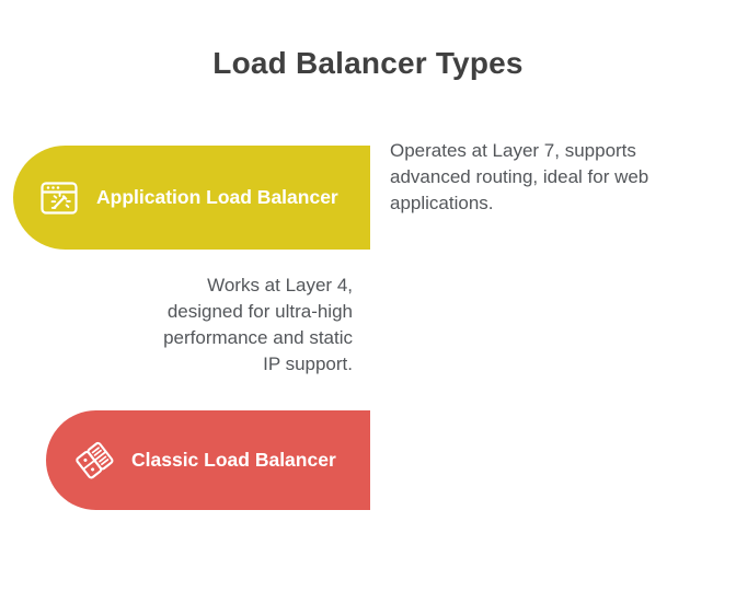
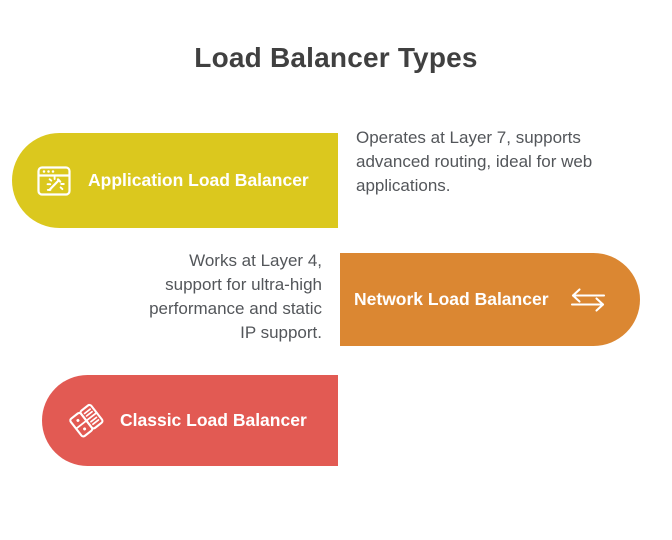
  Load Balancer Types
  Application Load Balancer
  Operates at Layer 7, supports advanced routing, ideal for web applications.
+ Network Load Balancer
- Works at Layer 4, designed for ultra-high performance and static IP support.
+ Works at Layer 4, support for ultra-high performance and static IP support.
  Classic Load Balancer
